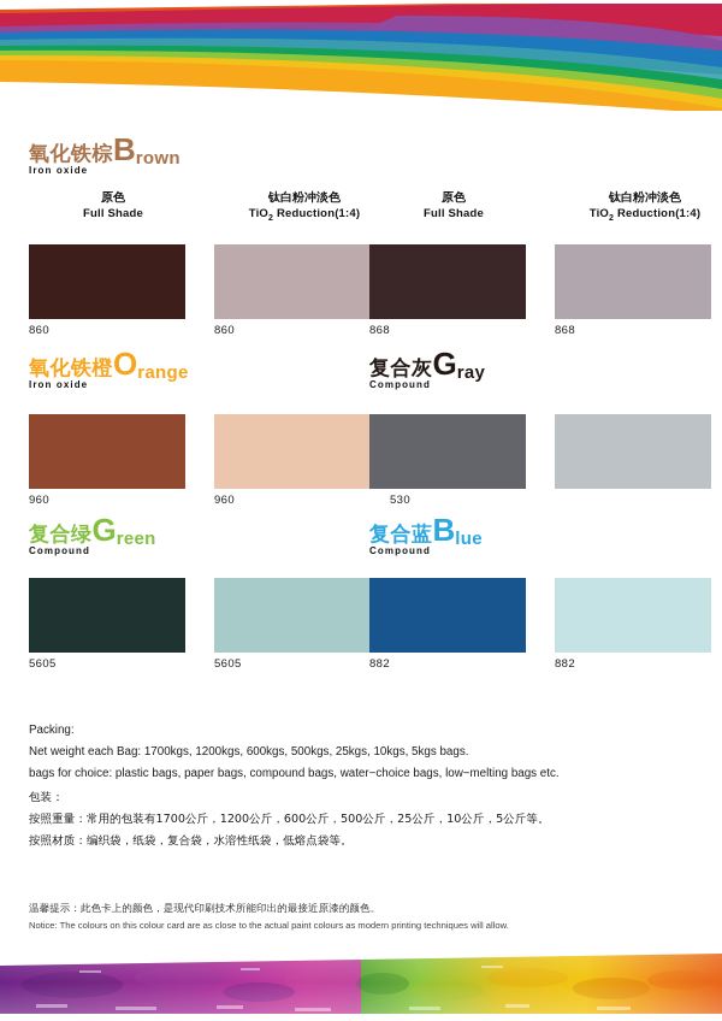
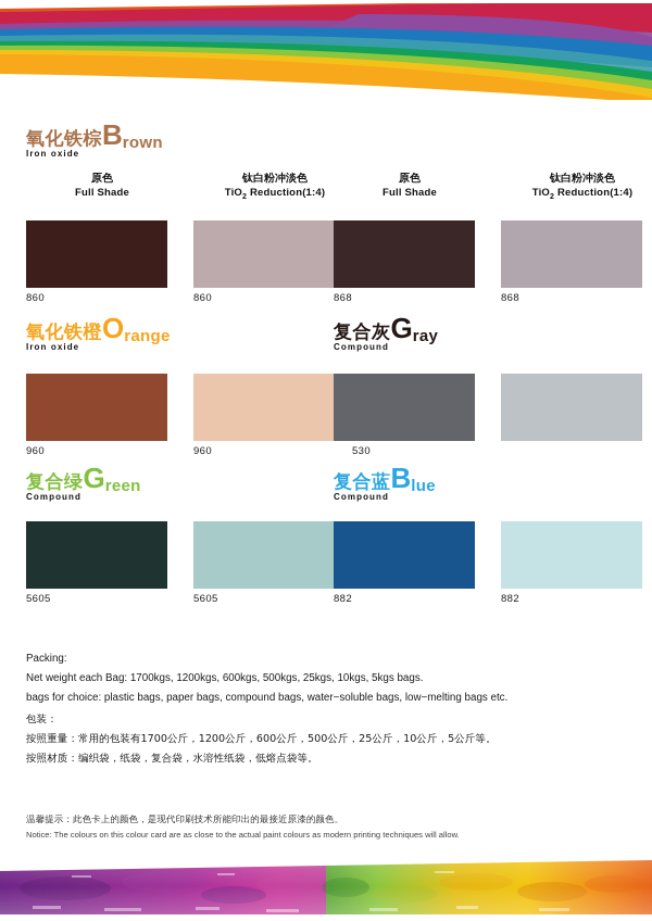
  氧化铁棕Brown
  Iron oxide
  原色
  Full Shade
  钛白粉冲淡色
  TiO Reduction(1:4)
  原色
  Full Shade
  钛白粉冲淡色
  TiO Reduction(1:4)
  860
  860
  868
  868
  氧化铁橙Orange
  Iron oxide
  960
  960
  复合灰Gray
  Compound
  530
  复合绿Green
  Compound
  5605
  5605
  复合蓝Blue
  Compound
  882
  882
  Packing:
  Net weight each Bag: 1700kgs, 1200kgs, 600kgs, 500kgs, 25kgs, 10kgs, 5kgs bags.
- bags for choice: plastic bags, paper bags, compound bags, water−choice bags, low−melting bags etc.
+ bags for choice: plastic bags, paper bags, compound bags, water−soluble bags, low−melting bags etc.
  包装：
  按照重量：常用的包装有1700公斤，1200公斤，600公斤，500公斤，25公斤，10公斤，5公斤等。
  按照材质：编织袋，纸袋，复合袋，水溶性纸袋，低熔点袋等。
  温馨提示：此色卡上的颜色，是现代印刷技术所能印出的最接近原漆的颜色。
  Notice: The colours on this colour card are as close to the actual paint colours as modern printing techniques will allow.
